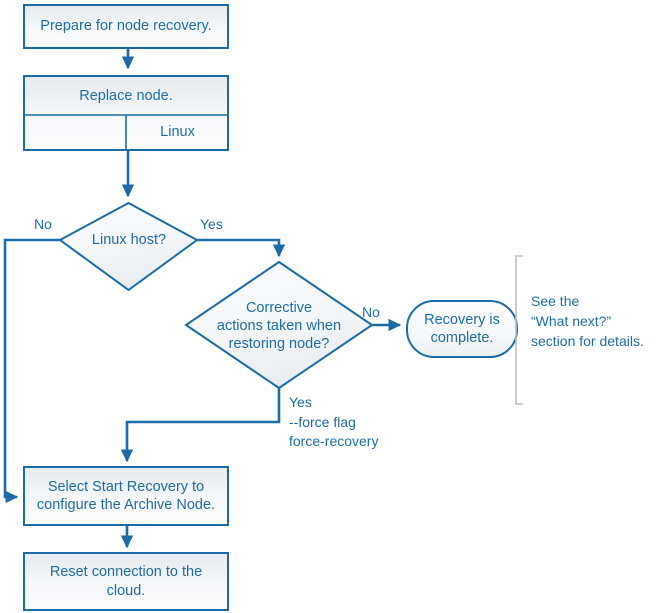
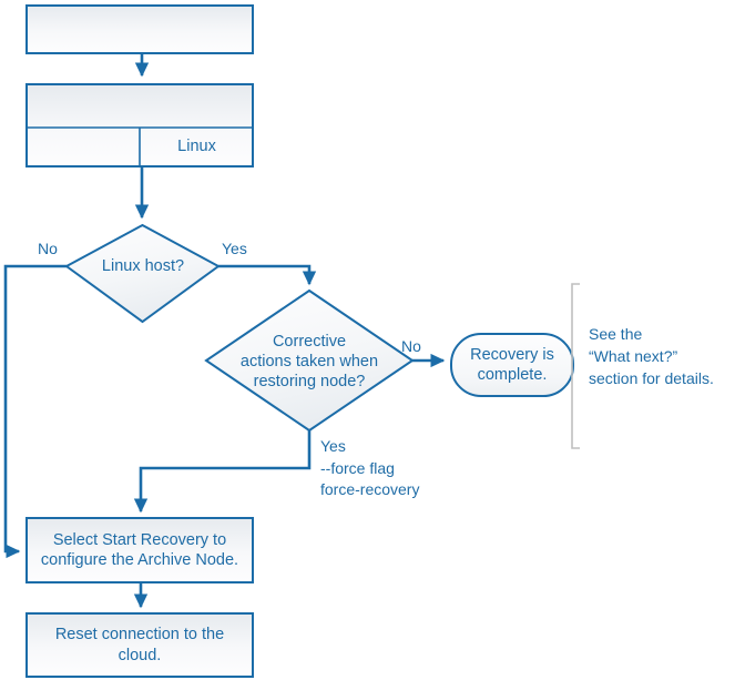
- Prepare for node recovery.
- Replace node.
  Linux
  Linux host?
  Corrective
  actions taken when
  restoring node?
  Recovery is
  complete.
  Select Start Recovery to
  configure the Archive Node.
  Reset connection to the
  cloud.
  No
  Yes
  No
  Yes
  --force flag
  force-recovery
  See the
  “What next?”
  section for details.
